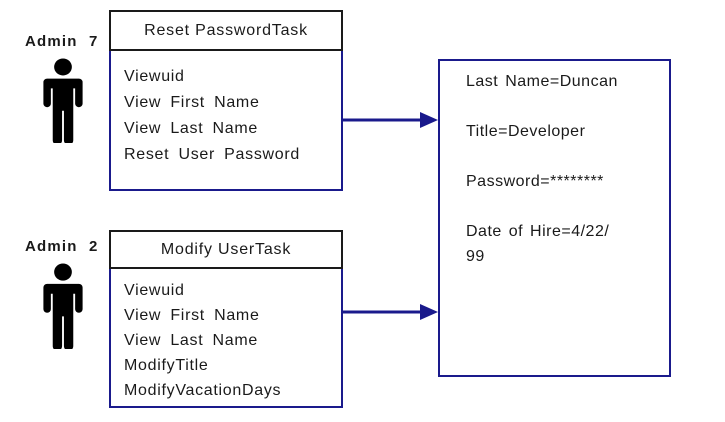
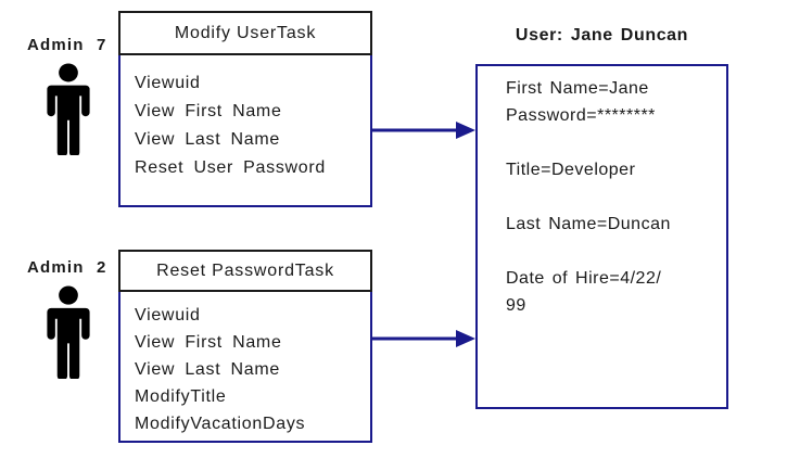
  Admin 7
- Reset PasswordTask
+ Modify UserTask
  Viewuid
  View First Name
  View Last Name
  Reset User Password
  Admin 2
- Modify UserTask
+ Reset PasswordTask
  Viewuid
  View First Name
  View Last Name
  ModifyTitle
  ModifyVacationDays
+ User: Jane Duncan
+ First Name=Jane
- Last Name=Duncan
+ Password=********
  Title=Developer
- Password=********
+ Last Name=Duncan
  Date of Hire=4/22/
  99
